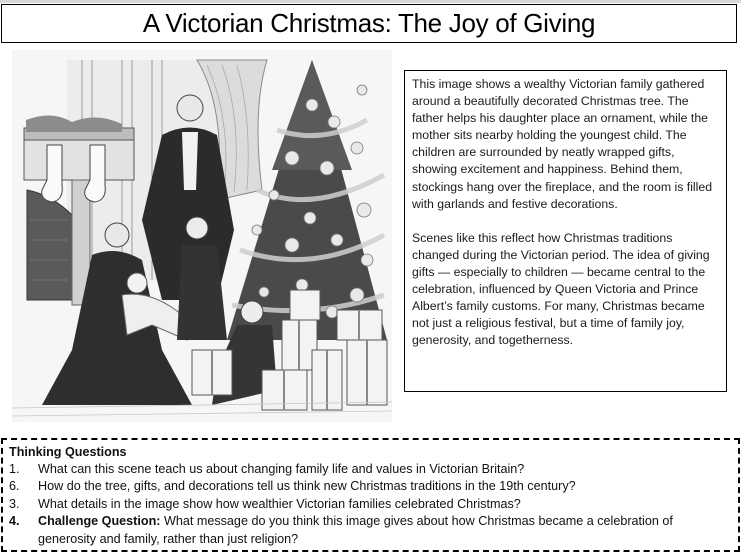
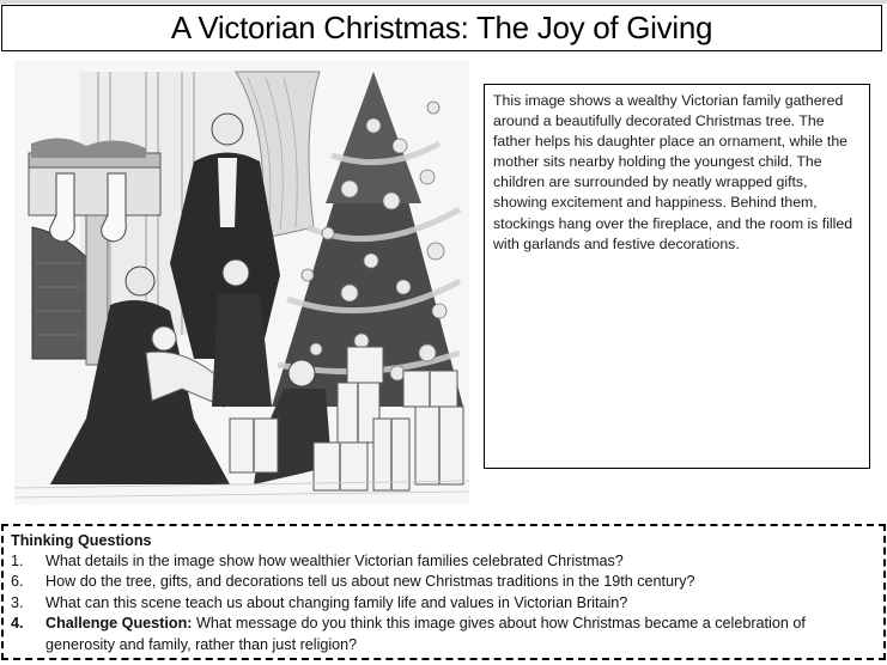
  A Victorian Christmas: The Joy of Giving
  This image shows a wealthy Victorian family gathered around a beautifully decorated Christmas tree. The father helps his daughter place an ornament, while the mother sits nearby holding the youngest child. The children are surrounded by neatly wrapped gifts, showing excitement and happiness. Behind them, stockings hang over the fireplace, and the room is filled with garlands and festive decorations.
- Scenes like this reflect how Christmas traditions changed during the Victorian period. The idea of giving gifts — especially to children — became central to the celebration, influenced by Queen Victoria and Prince Albert’s family customs. For many, Christmas became not just a religious festival, but a time of family joy, generosity, and togetherness.
  Thinking Questions
  1.
- What can this scene teach us about changing family life and values in Victorian Britain?
+ What details in the image show how wealthier Victorian families celebrated Christmas?
  6.
- How do the tree, gifts, and decorations tell us think new Christmas traditions in the 19th century?
+ How do the tree, gifts, and decorations tell us about new Christmas traditions in the 19th century?
  3.
- What details in the image show how wealthier Victorian families celebrated Christmas?
+ What can this scene teach us about changing family life and values in Victorian Britain?
  4.
  Challenge Question: What message do you think this image gives about how Christmas became a celebration of generosity and family, rather than just religion?
